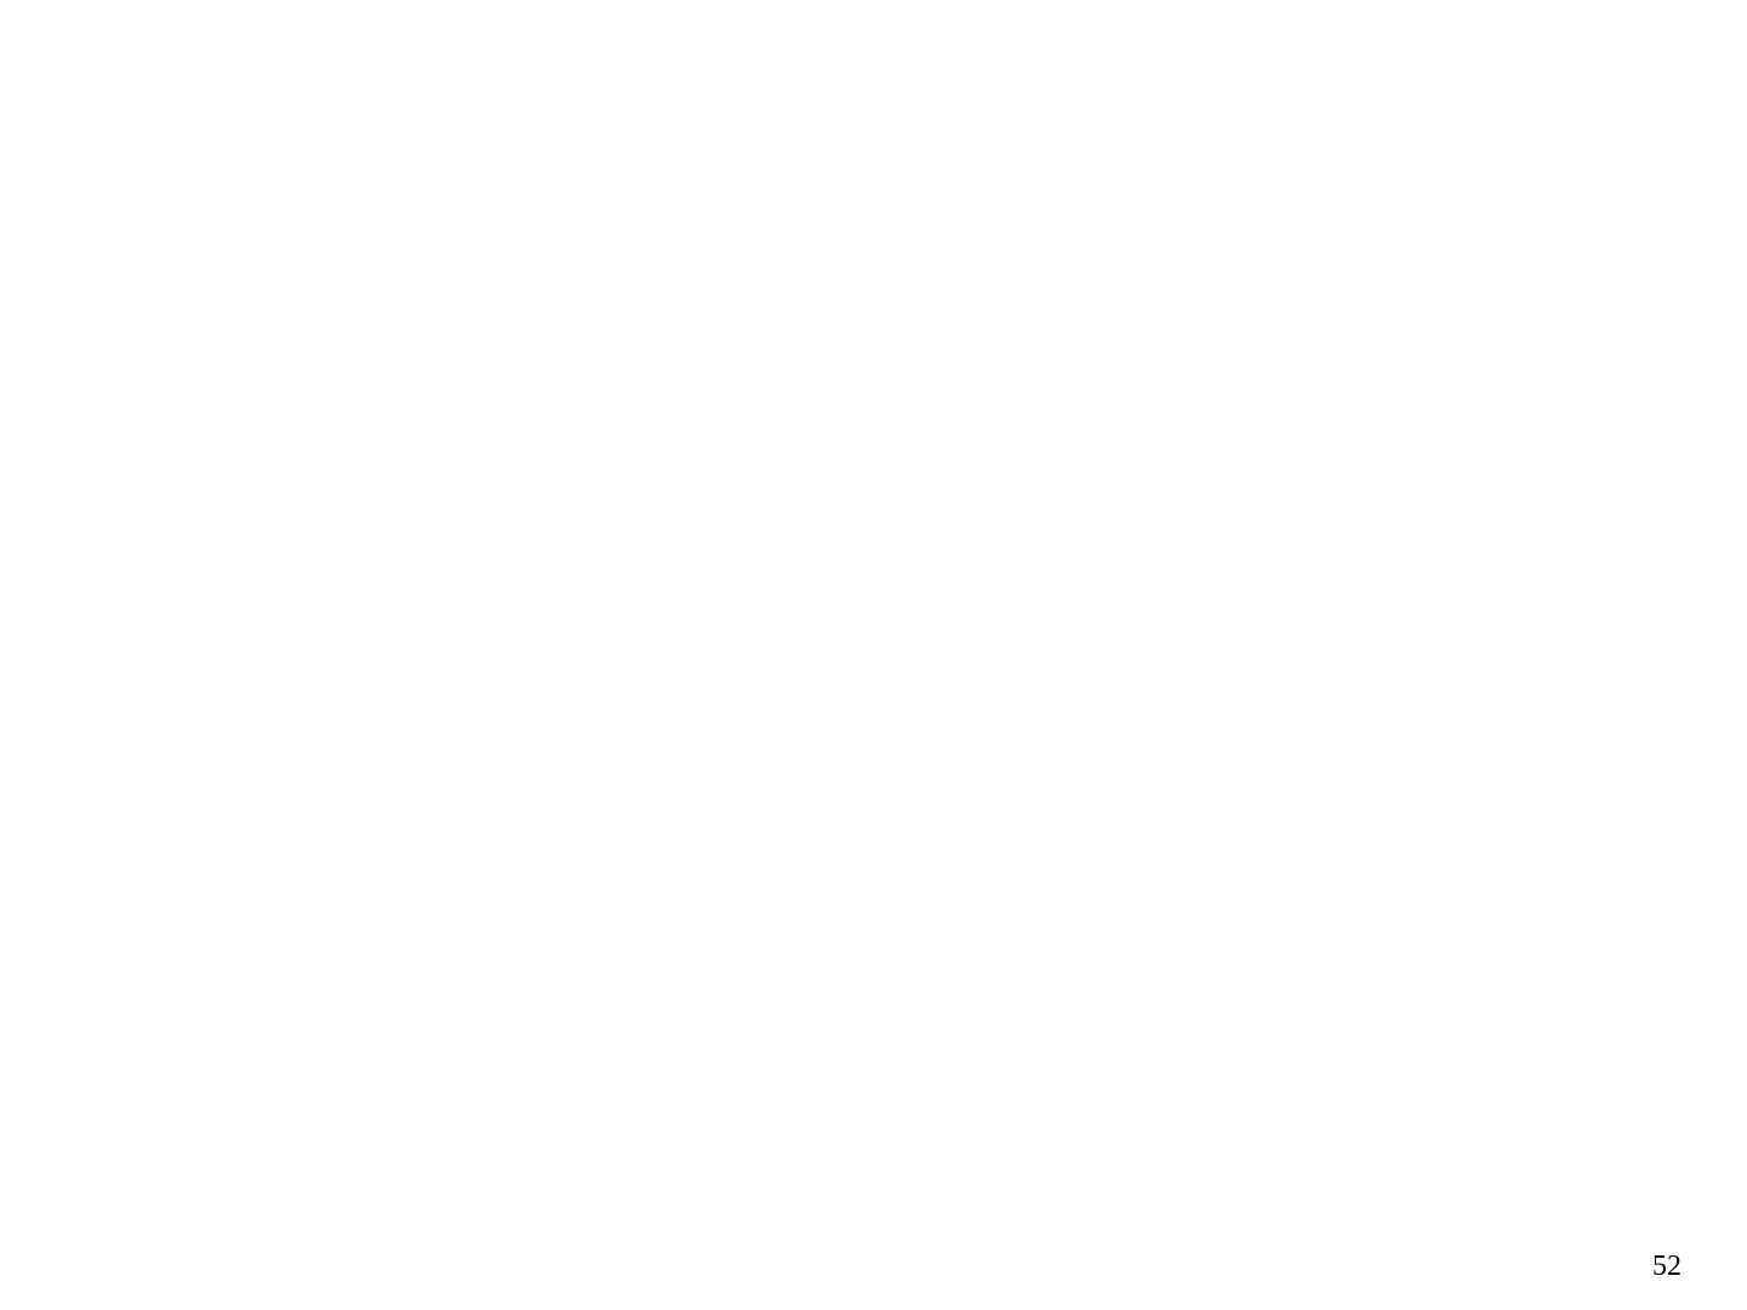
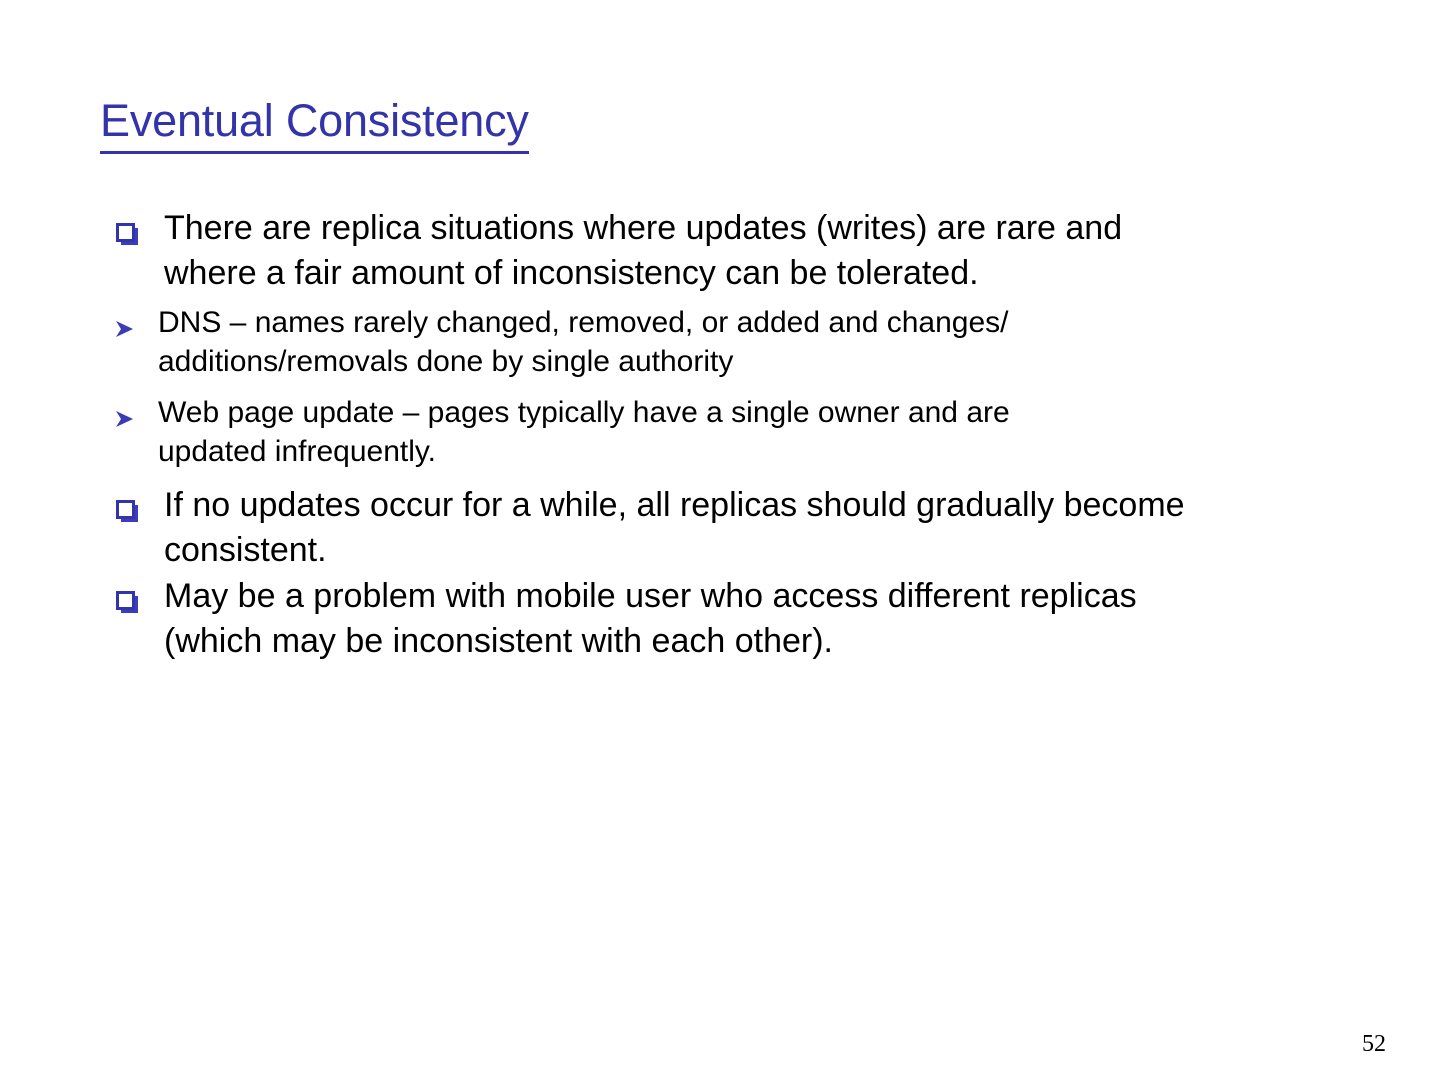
+ Eventual Consistency
+ There are replica situations where updates (writes) are rare and
+ where a fair amount of inconsistency can be tolerated.
+ DNS – names rarely changed, removed, or added and changes/
+ additions/removals done by single authority
+ Web page update – pages typically have a single owner and are
+ updated infrequently.
+ If no updates occur for a while, all replicas should gradually become
+ consistent.
+ May be a problem with mobile user who access different replicas
+ (which may be inconsistent with each other).
  52
